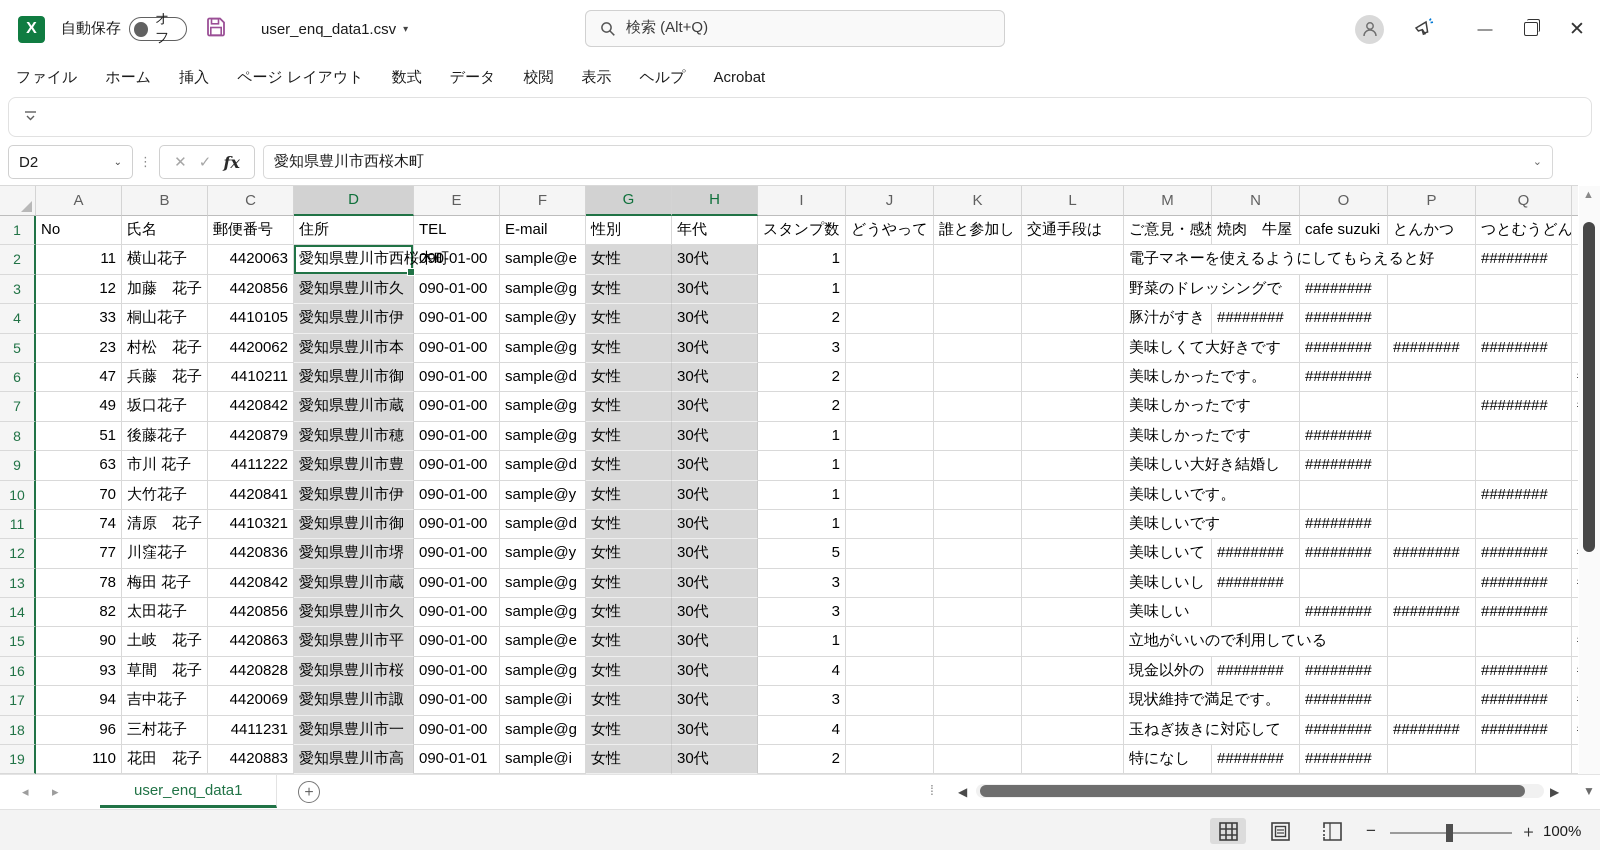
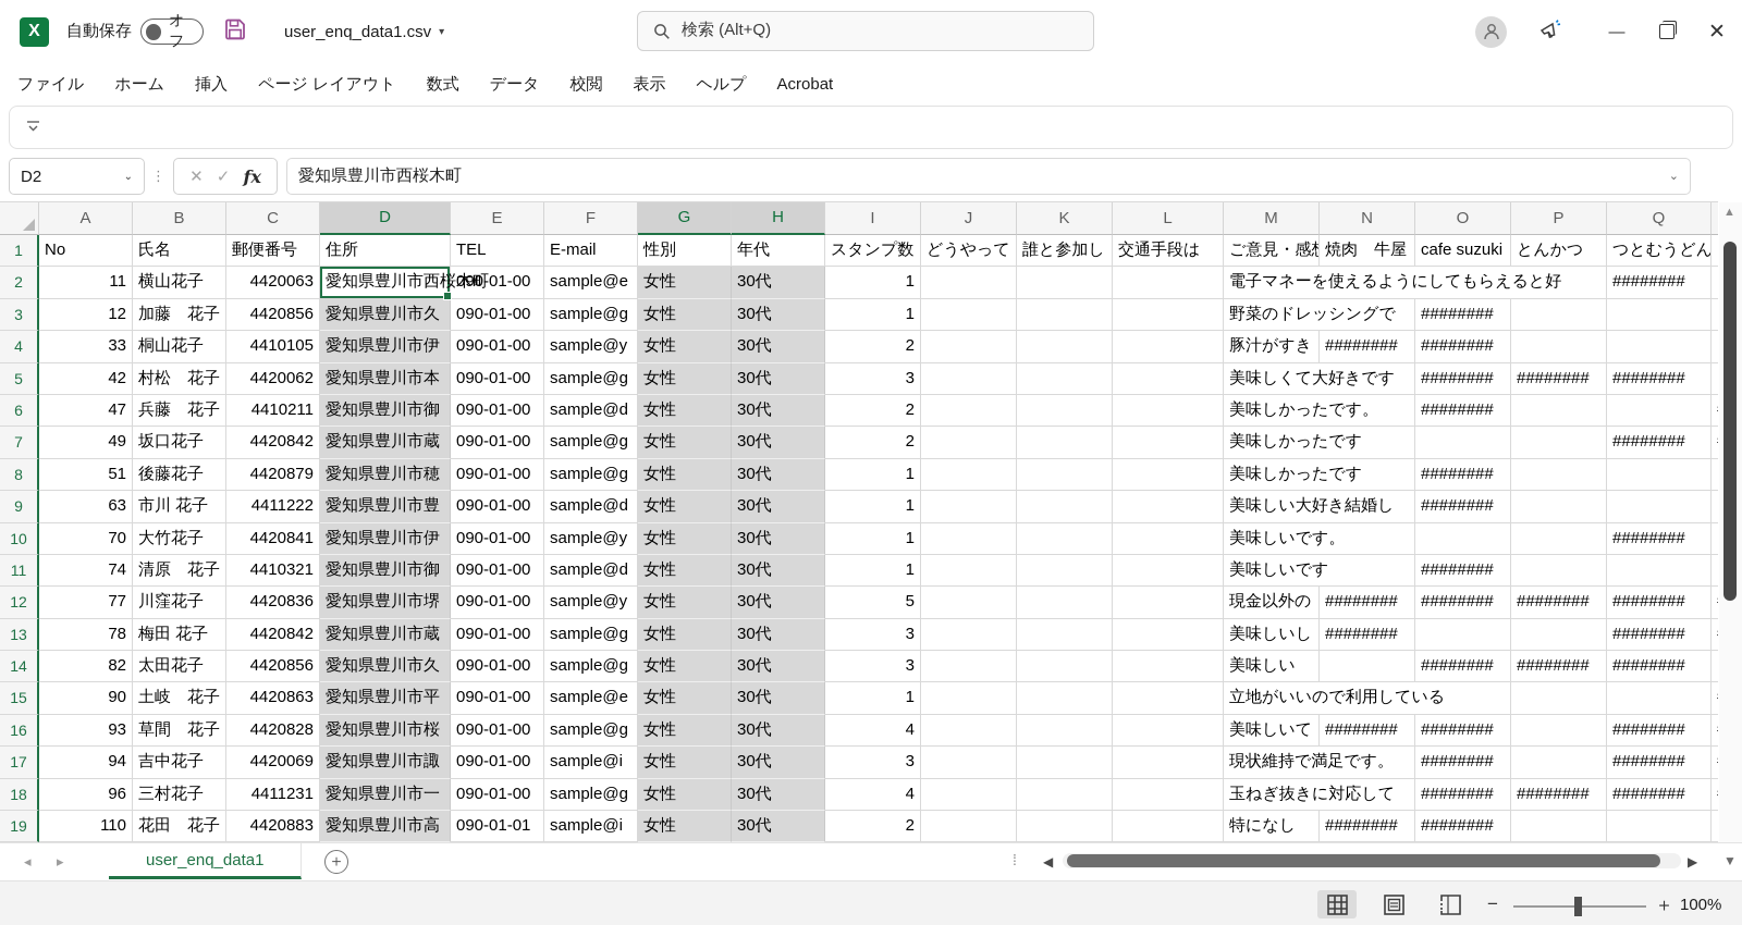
  X
  自動保存
  オフ
  user_enq_data1.csv
  ▾
  検索 (Alt+Q)
  —
  ✕
  ファイル
  ホーム
  挿入
  ページ レイアウト
  数式
  データ
  校閲
  表示
  ヘルプ
  Acrobat
  D2
  ⌄
  ⋮
  ✕
  ✓
  fx
  愛知県豊川市西桜木町
  ⌄
  A
  B
  C
  D
  E
  F
  G
  H
  I
  J
  K
  L
  M
  N
  O
  P
  Q
  1
  No
  氏名
  郵便番号
  住所
  TEL
  E-mail
  性別
  年代
  スタンプ数
  どうやって
  誰と参加し
  交通手段は
  ご意見・感
  焼肉 牛屋
  cafe suzuki
  とんかつ
  つとむうどん
  2
  11
  横山花子
  4420063
  愛知県豊川市西桜木町
  090-01-00
  sample@e
  女性
  30代
  1
  電子マネーを使えるようにしてもらえると好
  ########
  3
  12
  加藤 花子
  4420856
  愛知県豊川市久
  090-01-00
  sample@g
  女性
  30代
  1
  野菜のドレッシングで
  ########
  4
  33
  桐山花子
  4410105
  愛知県豊川市伊
  090-01-00
  sample@y
  女性
  30代
  2
  豚汁がすき
  ########
  ########
  5
- 23
+ 42
  村松 花子
  4420062
  愛知県豊川市本
  090-01-00
  sample@g
  女性
  30代
  3
  美味しくて大好きです
  ########
  ########
  ########
  6
  47
  兵藤 花子
  4410211
  愛知県豊川市御
  090-01-00
  sample@d
  女性
  30代
  2
  美味しかったです。
  ########
  7
  49
  坂口花子
  4420842
  愛知県豊川市蔵
  090-01-00
  sample@g
  女性
  30代
  2
  美味しかったです
  ########
  8
  51
  後藤花子
  4420879
  愛知県豊川市穂
  090-01-00
  sample@g
  女性
  30代
  1
  美味しかったです
  ########
  9
  63
  市川 花子
  4411222
  愛知県豊川市豊
  090-01-00
  sample@d
  女性
  30代
  1
  美味しい大好き結婚し
  ########
  10
  70
  大竹花子
  4420841
  愛知県豊川市伊
  090-01-00
  sample@y
  女性
  30代
  1
  美味しいです。
  ########
  11
  74
  清原 花子
  4410321
  愛知県豊川市御
  090-01-00
  sample@d
  女性
  30代
  1
  美味しいです
  ########
  12
  77
  川窪花子
  4420836
  愛知県豊川市堺
  090-01-00
  sample@y
  女性
  30代
  5
- 美味しいて
+ 現金以外の
  ########
  ########
  ########
  ########
  13
  78
  梅田 花子
  4420842
  愛知県豊川市蔵
  090-01-00
  sample@g
  女性
  30代
  3
  美味しいし
  ########
  ########
  14
  82
  太田花子
  4420856
  愛知県豊川市久
  090-01-00
  sample@g
  女性
  30代
  3
  美味しい
  ########
  ########
  ########
  15
  90
  土岐 花子
  4420863
  愛知県豊川市平
  090-01-00
  sample@e
  女性
  30代
  1
  立地がいいので利用している
  16
  93
  草間 花子
  4420828
  愛知県豊川市桜
  090-01-00
  sample@g
  女性
  30代
  4
- 現金以外の
+ 美味しいて
  ########
  ########
  ########
  17
  94
  吉中花子
  4420069
  愛知県豊川市諏
  090-01-00
  sample@i
  女性
  30代
  3
  現状維持で満足です。
  ########
  ########
  18
  96
  三村花子
  4411231
  愛知県豊川市一
  090-01-00
  sample@g
  女性
  30代
  4
  玉ねぎ抜きに対応して
  ########
  ########
  ########
  19
  110
  花田 花子
  4420883
  愛知県豊川市高
  090-01-01
  sample@i
  女性
  30代
  2
  特になし
  ########
  ########
  ▲
  ◂
  ▸
  user_enq_data1
  ＋
  ⁞
  ◀
  ▶
  ▼
  −
  ＋
  100%
